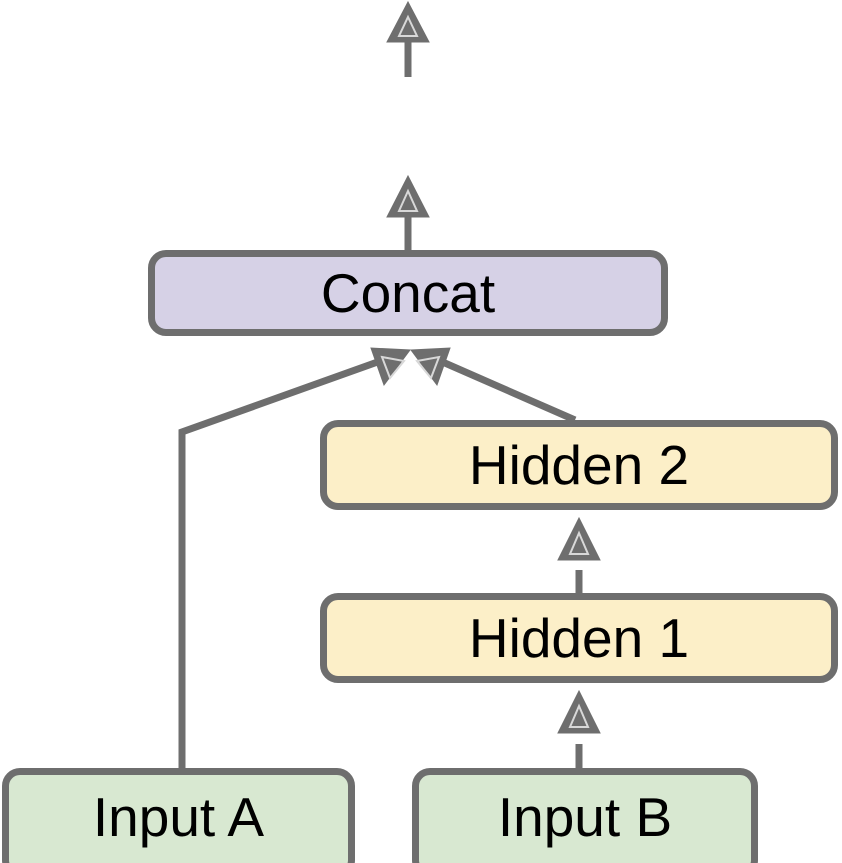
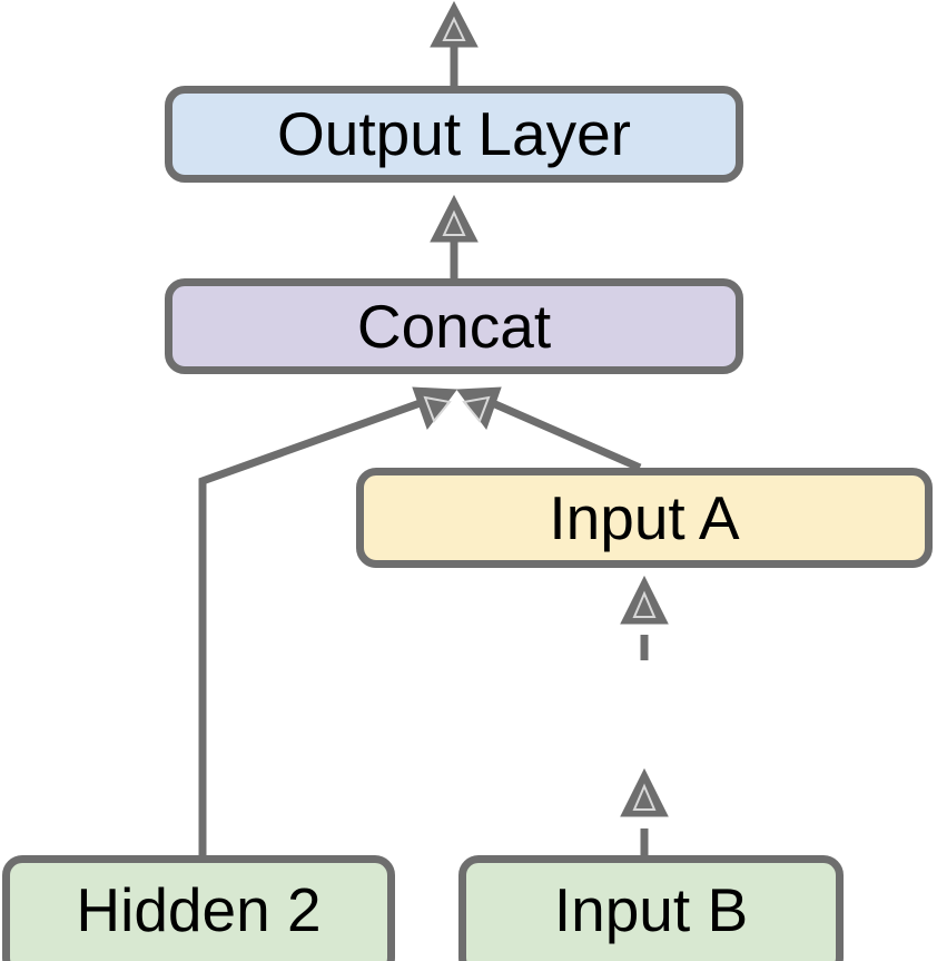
+ Output Layer
  Concat
- Hidden 2
+ Input A
- Hidden 1
- Input A
+ Hidden 2
  Input B
